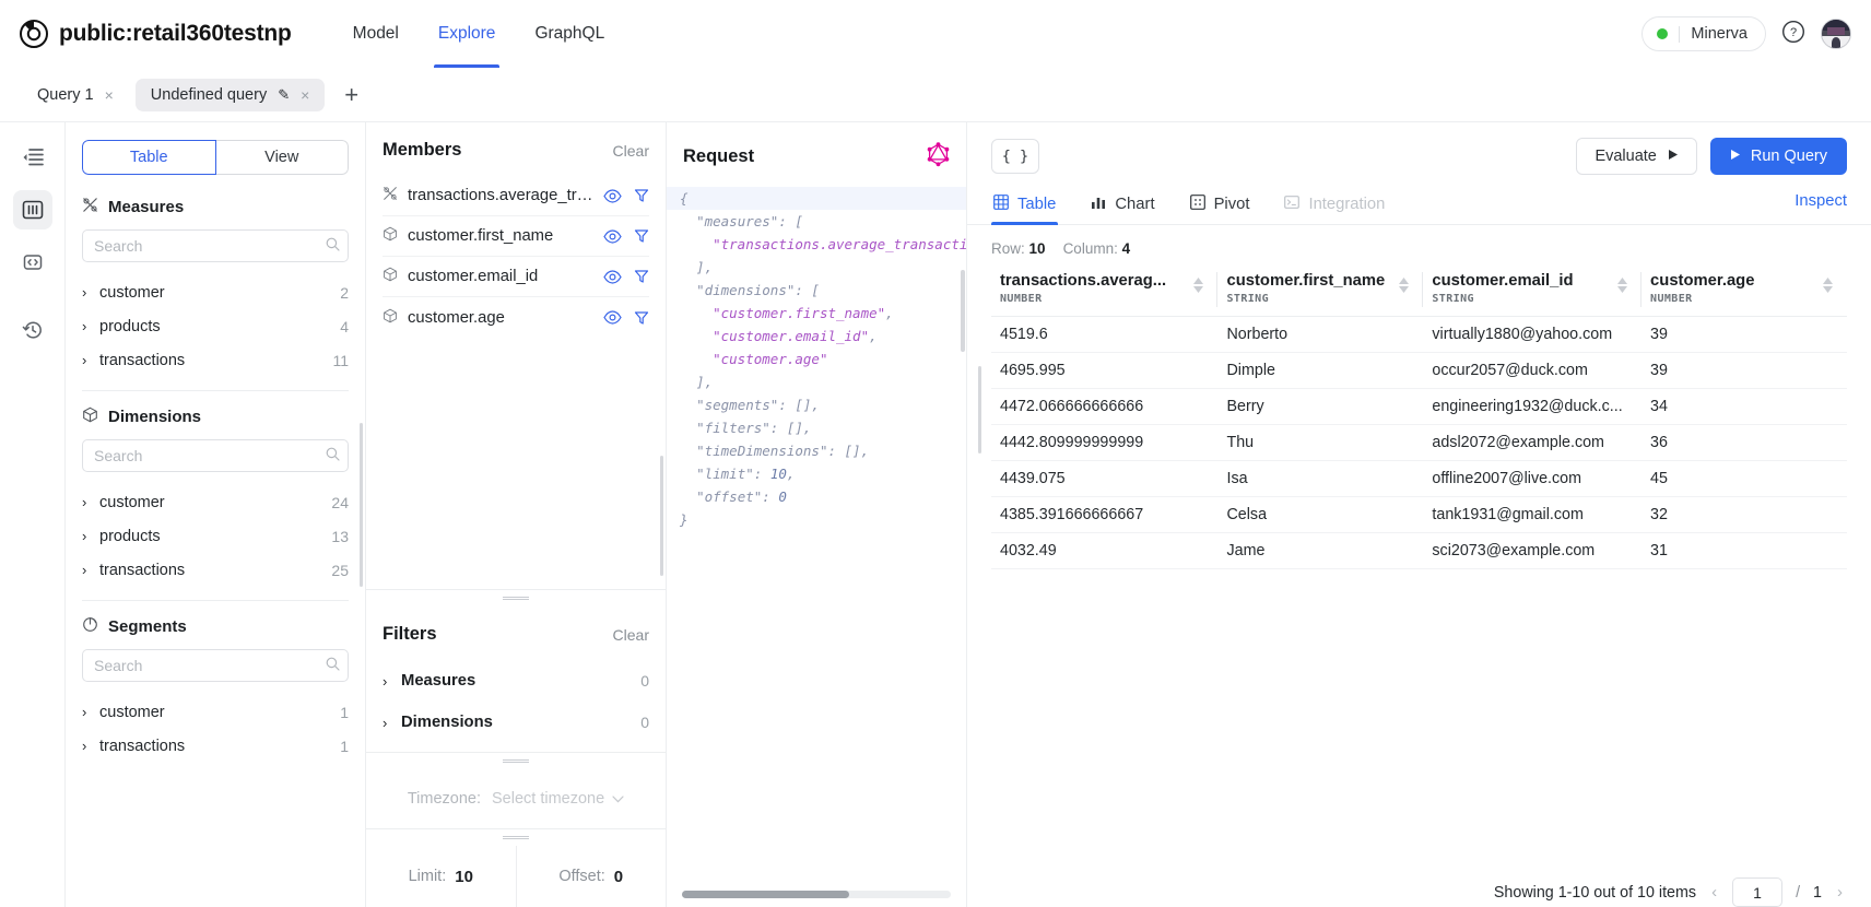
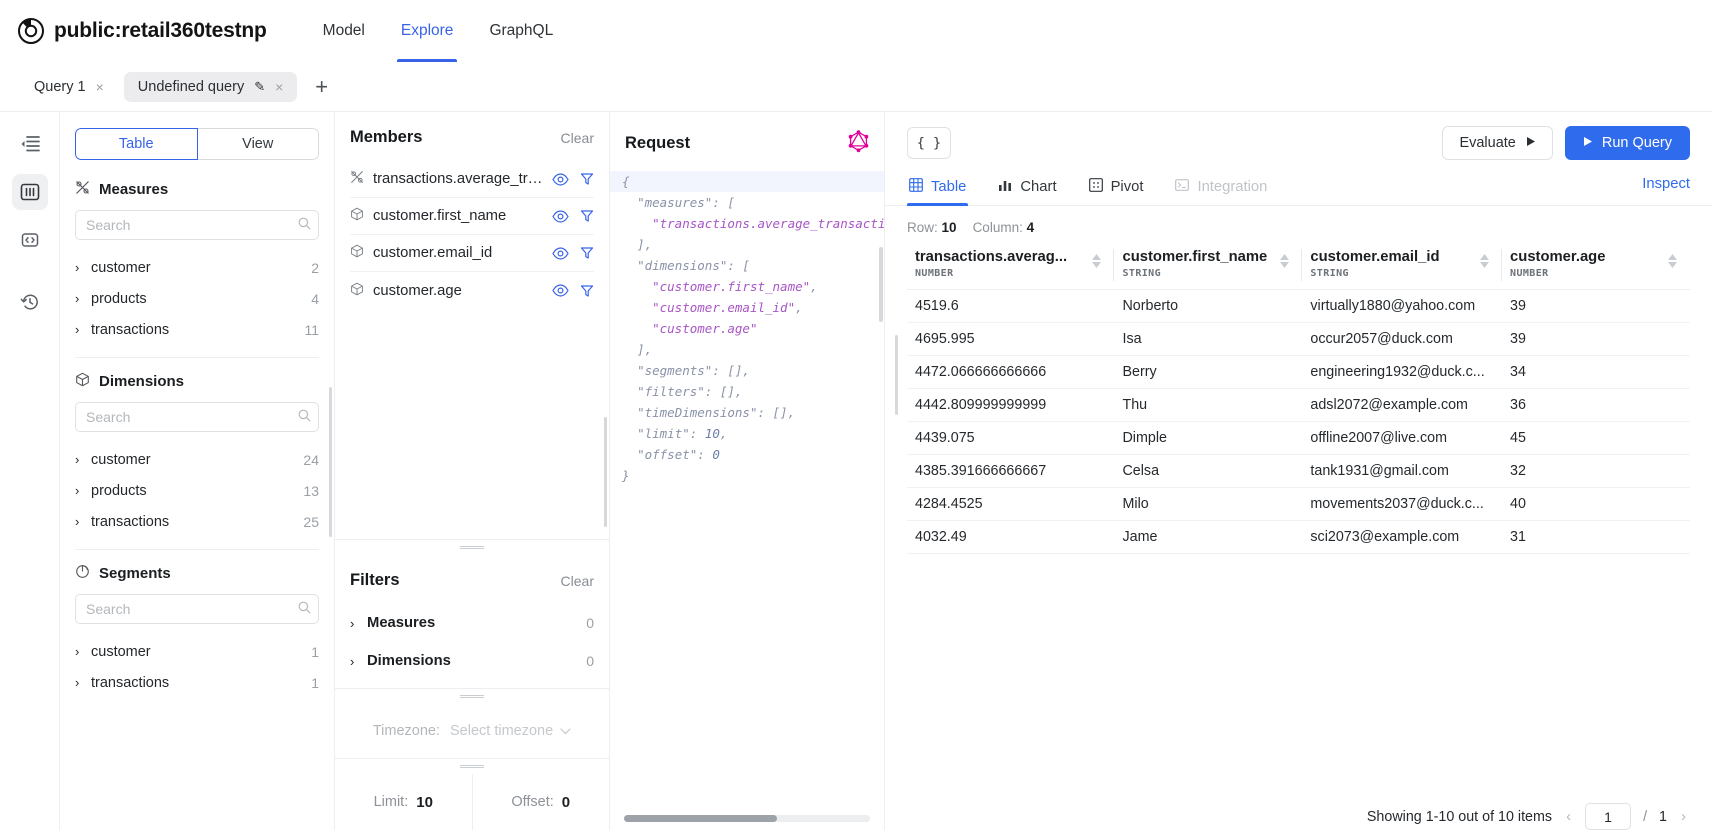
  public:retail360testnp
  Model
  Explore
  GraphQL
- Minerva
- ?
  Query 1
  ×
  Undefined query
  ✎
  ×
  +
  Table
  View
  Measures
  Search
  ›
  customer
  2
  ›
  products
  4
  ›
  transactions
  11
  Dimensions
  Search
  ›
  customer
  24
  ›
  products
  13
  ›
  transactions
  25
  Segments
  Search
  ›
  customer
  1
  ›
  transactions
  1
  Members
  Clear
  transactions.average_tra..
  customer.first_name
  customer.email_id
  customer.age
  Filters
  Clear
  ›
  Measures
  0
  ›
  Dimensions
  0
  Timezone:
  Select timezone
  Limit:
  10
  Offset:
  0
  Request
  {
  "measures": [
  "transactions.average_transacti
  ],
  "dimensions": [
  "customer.first_name",
  "customer.email_id",
  "customer.age"
  ],
  "segments": [],
  "filters": [],
  "timeDimensions": [],
  "limit": 10,
  "offset": 0
  }
  { }
  Evaluate
  Run Query
  Table
  Chart
  Pivot
  Integration
  Inspect
  Row: 10
  Column: 4
  transactions.averag... NUMBER	customer.first_name STRING	customer.email_id STRING	customer.age NUMBER
  4519.6	Norberto	virtually1880@yahoo.com	39
- 4695.995	Dimple	occur2057@duck.com	39
+ 4695.995	Isa	occur2057@duck.com	39
  4472.066666666666	Berry	engineering1932@duck.c...	34
  4442.809999999999	Thu	adsl2072@example.com	36
- 4439.075	Isa	offline2007@live.com	45
+ 4439.075	Dimple	offline2007@live.com	45
  4385.391666666667	Celsa	tank1931@gmail.com	32
+ 4284.4525	Milo	movements2037@duck.c...	40
  4032.49	Jame	sci2073@example.com	31
  Showing 1-10 out of 10 items
  ‹
  1
  /
  1
  ›
